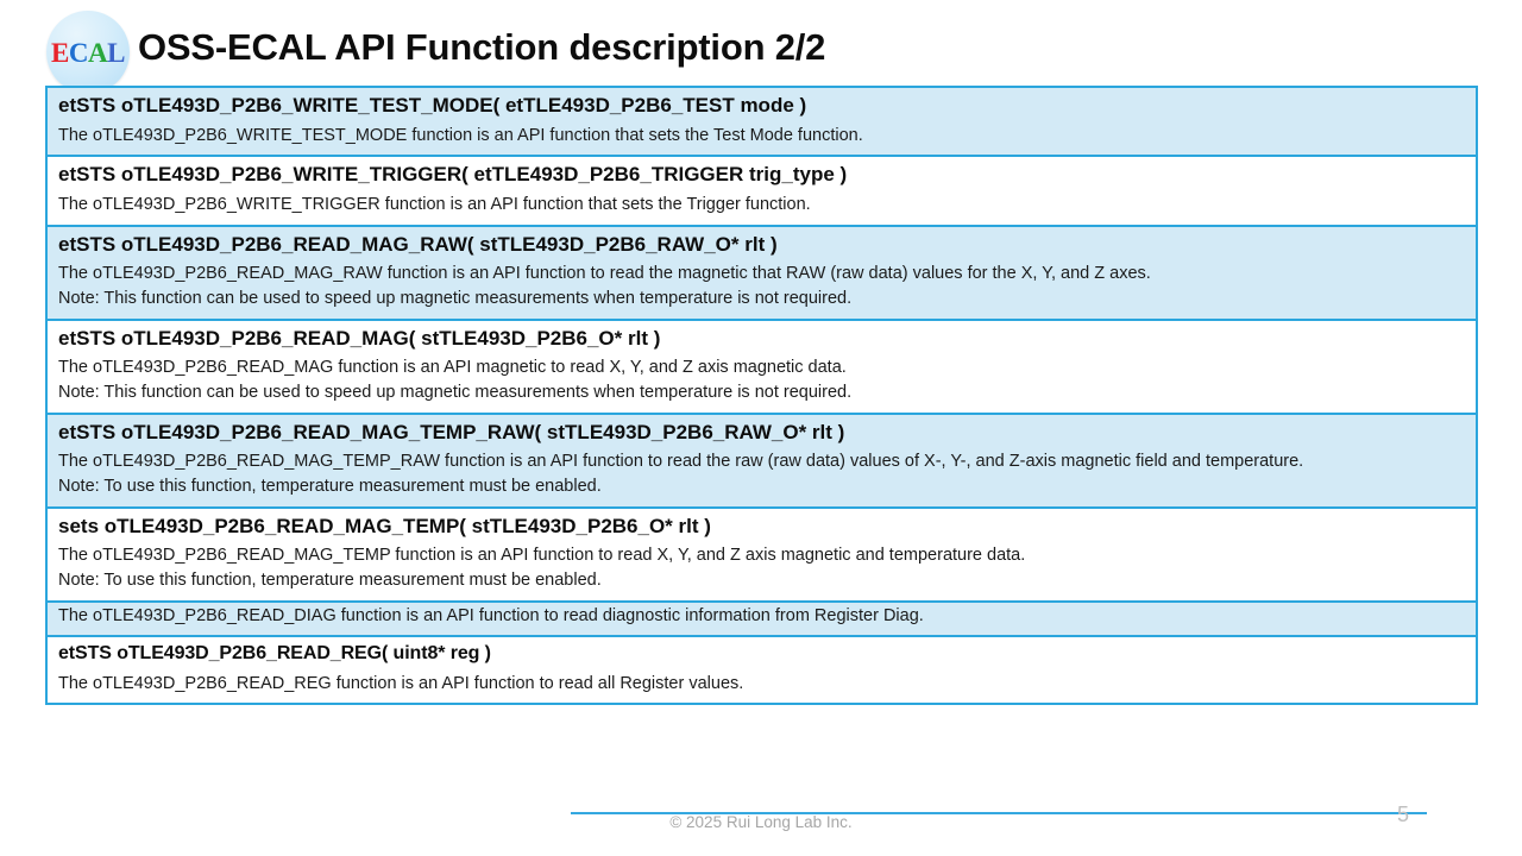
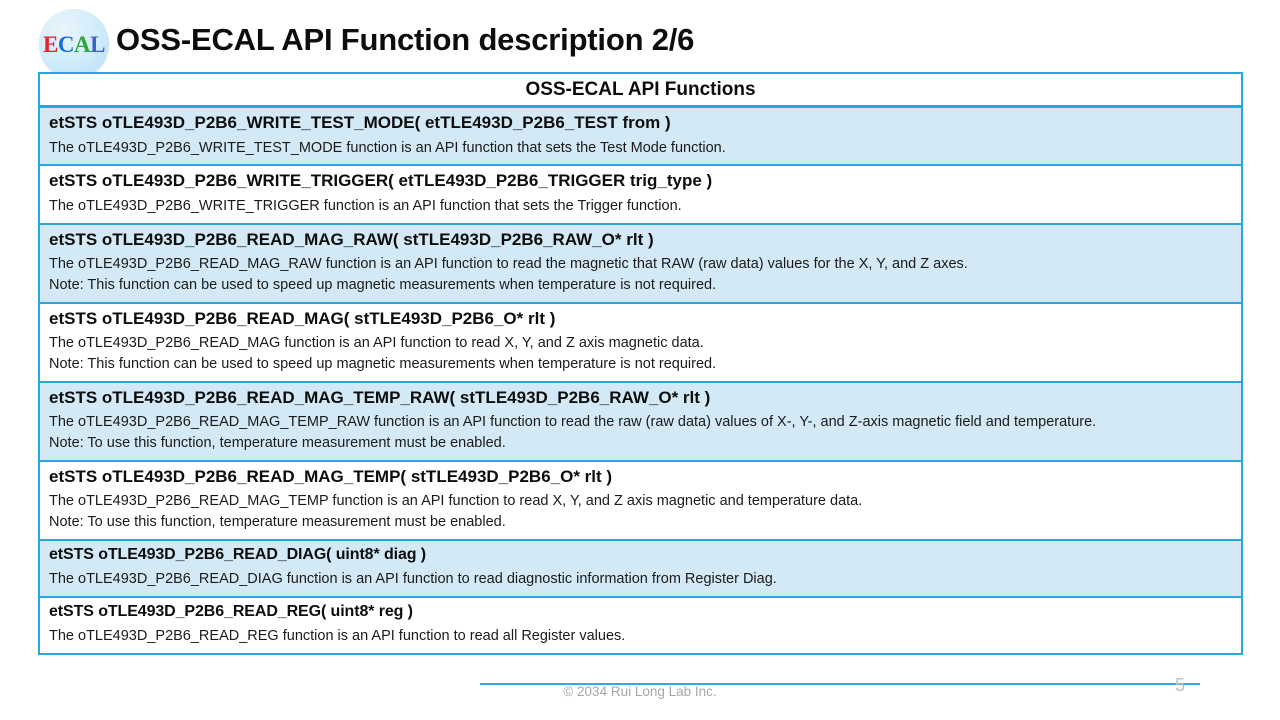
  ECAL
- OSS-ECAL API Function description 2/2
+ OSS-ECAL API Function description 2/6
+ OSS-ECAL API Functions
- etSTS oTLE493D_P2B6_WRITE_TEST_MODE( etTLE493D_P2B6_TEST mode )
+ etSTS oTLE493D_P2B6_WRITE_TEST_MODE( etTLE493D_P2B6_TEST from )
  The oTLE493D_P2B6_WRITE_TEST_MODE function is an API function that sets the Test Mode function.
  etSTS oTLE493D_P2B6_WRITE_TRIGGER( etTLE493D_P2B6_TRIGGER trig_type )
  The oTLE493D_P2B6_WRITE_TRIGGER function is an API function that sets the Trigger function.
  etSTS oTLE493D_P2B6_READ_MAG_RAW( stTLE493D_P2B6_RAW_O* rlt )
  The oTLE493D_P2B6_READ_MAG_RAW function is an API function to read the magnetic that RAW (raw data) values for the X, Y, and Z axes.
  Note: This function can be used to speed up magnetic measurements when temperature is not required.
  etSTS oTLE493D_P2B6_READ_MAG( stTLE493D_P2B6_O* rlt )
- The oTLE493D_P2B6_READ_MAG function is an API magnetic to read X, Y, and Z axis magnetic data.
+ The oTLE493D_P2B6_READ_MAG function is an API function to read X, Y, and Z axis magnetic data.
  Note: This function can be used to speed up magnetic measurements when temperature is not required.
  etSTS oTLE493D_P2B6_READ_MAG_TEMP_RAW( stTLE493D_P2B6_RAW_O* rlt )
  The oTLE493D_P2B6_READ_MAG_TEMP_RAW function is an API function to read the raw (raw data) values of X-, Y-, and Z-axis magnetic field and temperature.
  Note: To use this function, temperature measurement must be enabled.
- sets oTLE493D_P2B6_READ_MAG_TEMP( stTLE493D_P2B6_O* rlt )
+ etSTS oTLE493D_P2B6_READ_MAG_TEMP( stTLE493D_P2B6_O* rlt )
  The oTLE493D_P2B6_READ_MAG_TEMP function is an API function to read X, Y, and Z axis magnetic and temperature data.
  Note: To use this function, temperature measurement must be enabled.
+ etSTS oTLE493D_P2B6_READ_DIAG( uint8* diag )
  The oTLE493D_P2B6_READ_DIAG function is an API function to read diagnostic information from Register Diag.
  etSTS oTLE493D_P2B6_READ_REG( uint8* reg )
  The oTLE493D_P2B6_READ_REG function is an API function to read all Register values.
- © 2025 Rui Long Lab Inc.
+ © 2034 Rui Long Lab Inc.
  5
